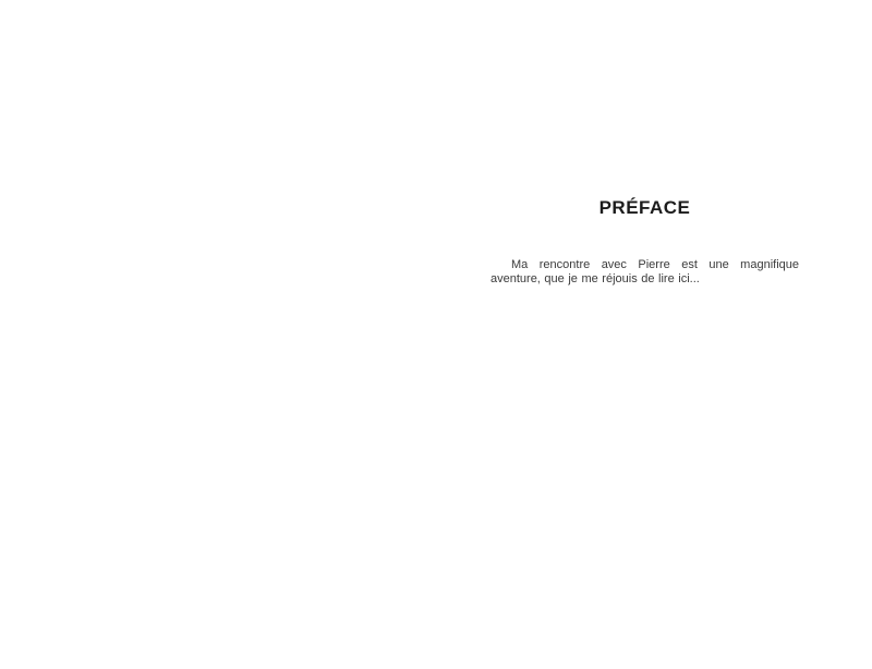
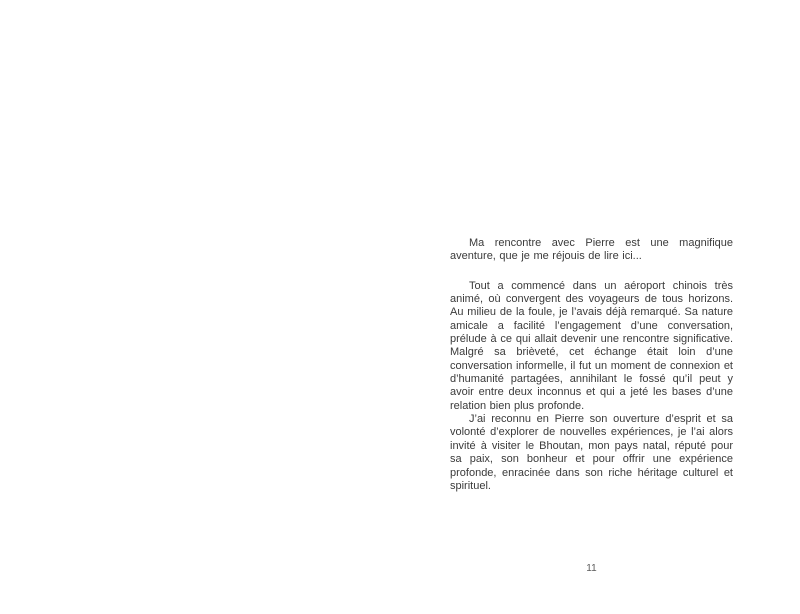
- PRÉFACE
  Ma rencontre avec Pierre est une magnifique aventure, que je me réjouis de lire ici...
+ Tout a commencé dans un aéroport chinois très animé, où convergent des voyageurs de tous horizons. Au milieu de la foule, je l’avais déjà remarqué. Sa nature amicale a facilité l’engagement d’une conversation, prélude à ce qui allait devenir une rencontre significative. Malgré sa brièveté, cet échange était loin d’une conversation informelle, il fut un moment de connexion et d’humanité partagées, annihilant le fossé qu’il peut y avoir entre deux inconnus et qui a jeté les bases d’une relation bien plus profonde.
+ J’ai reconnu en Pierre son ouverture d’esprit et sa volonté d’explorer de nouvelles expériences, je l’ai alors invité à visiter le Bhoutan, mon pays natal, réputé pour sa paix, son bonheur et pour offrir une expérience profonde, enracinée dans son riche héritage culturel et spirituel.
+ 11
